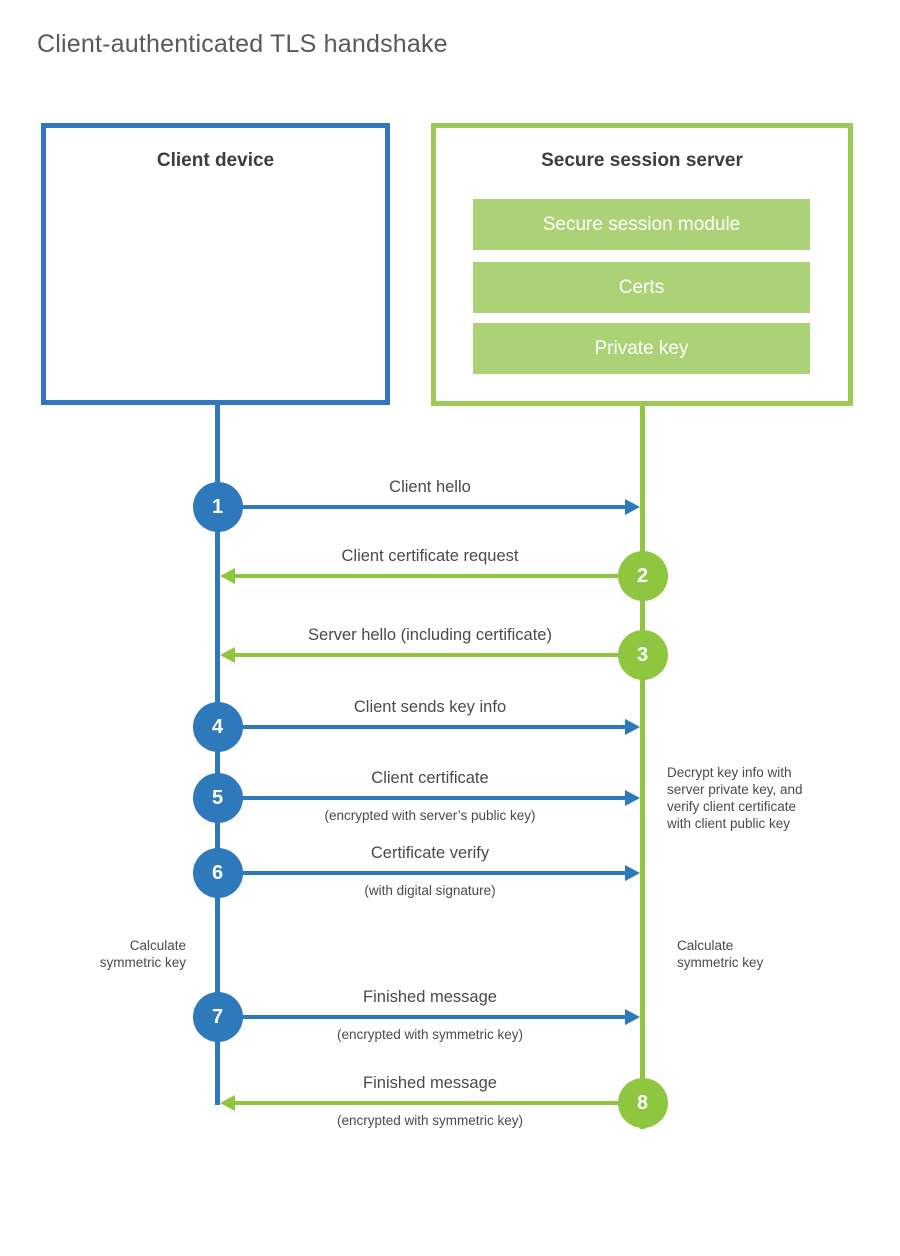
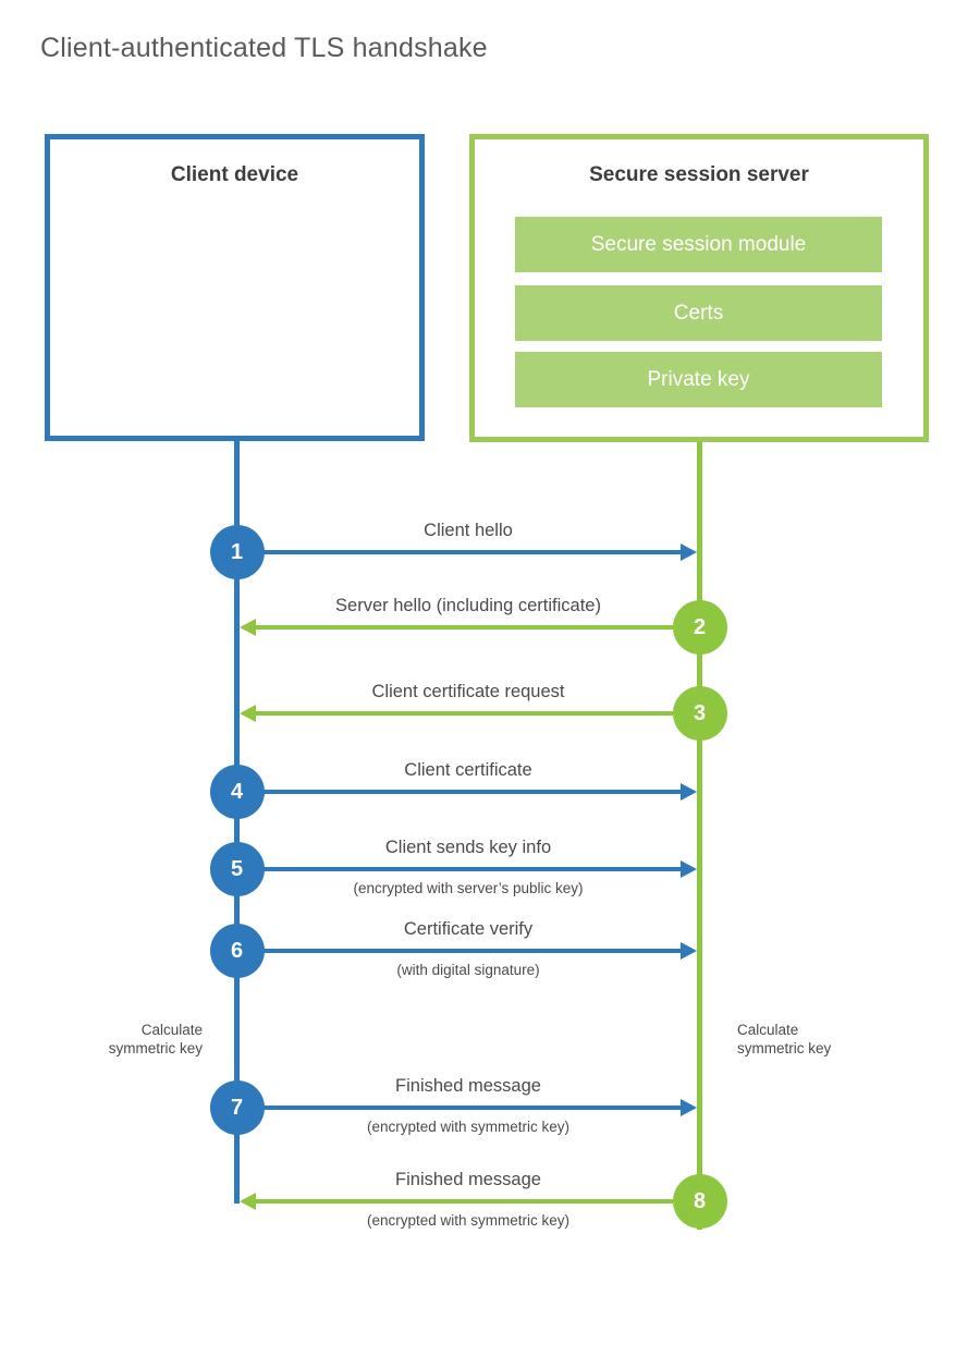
  Client-authenticated TLS handshake
  Client device
  Secure session server
  Secure session module
  Certs
  Private key
  1
  Client hello
  2
- Client certificate request
+ Server hello (including certificate)
  3
- Server hello (including certificate)
+ Client certificate request
  4
- Client sends key info
+ Client certificate
  5
- Client certificate
+ Client sends key info
  (encrypted with server’s public key)
  6
  Certificate verify
  (with digital signature)
  7
  Finished message
  (encrypted with symmetric key)
  8
  Finished message
  (encrypted with symmetric key)
- Decrypt key info with
- server private key, and
- verify client certificate
- with client public key
  Calculate
  symmetric key
  Calculate
  symmetric key
